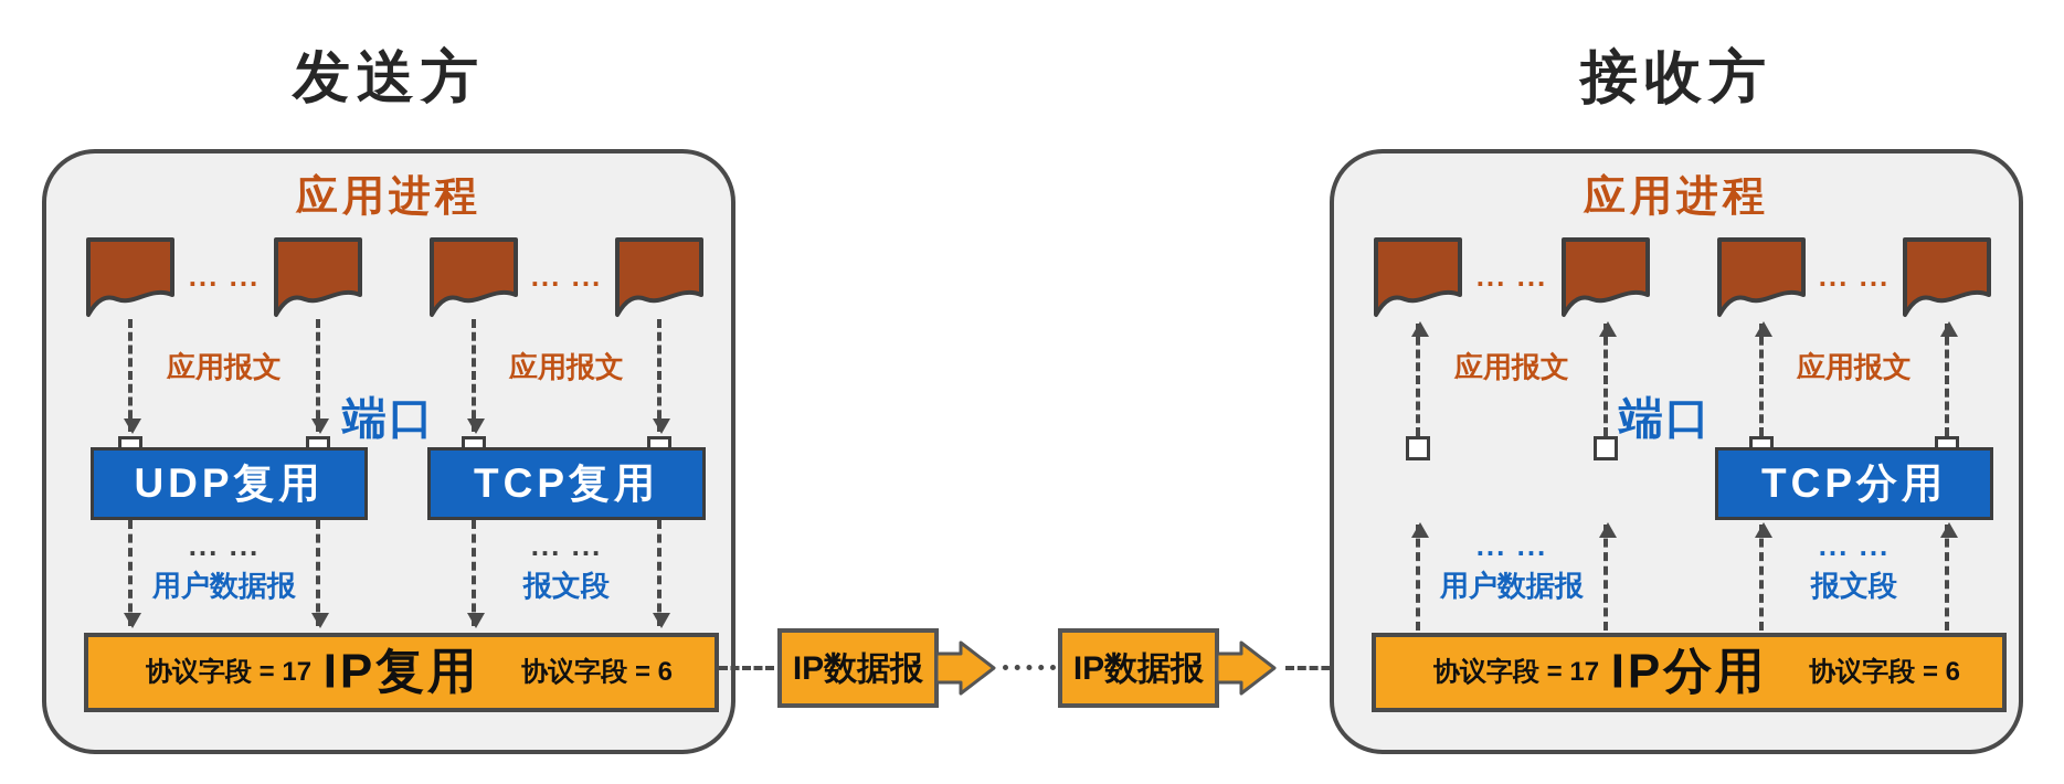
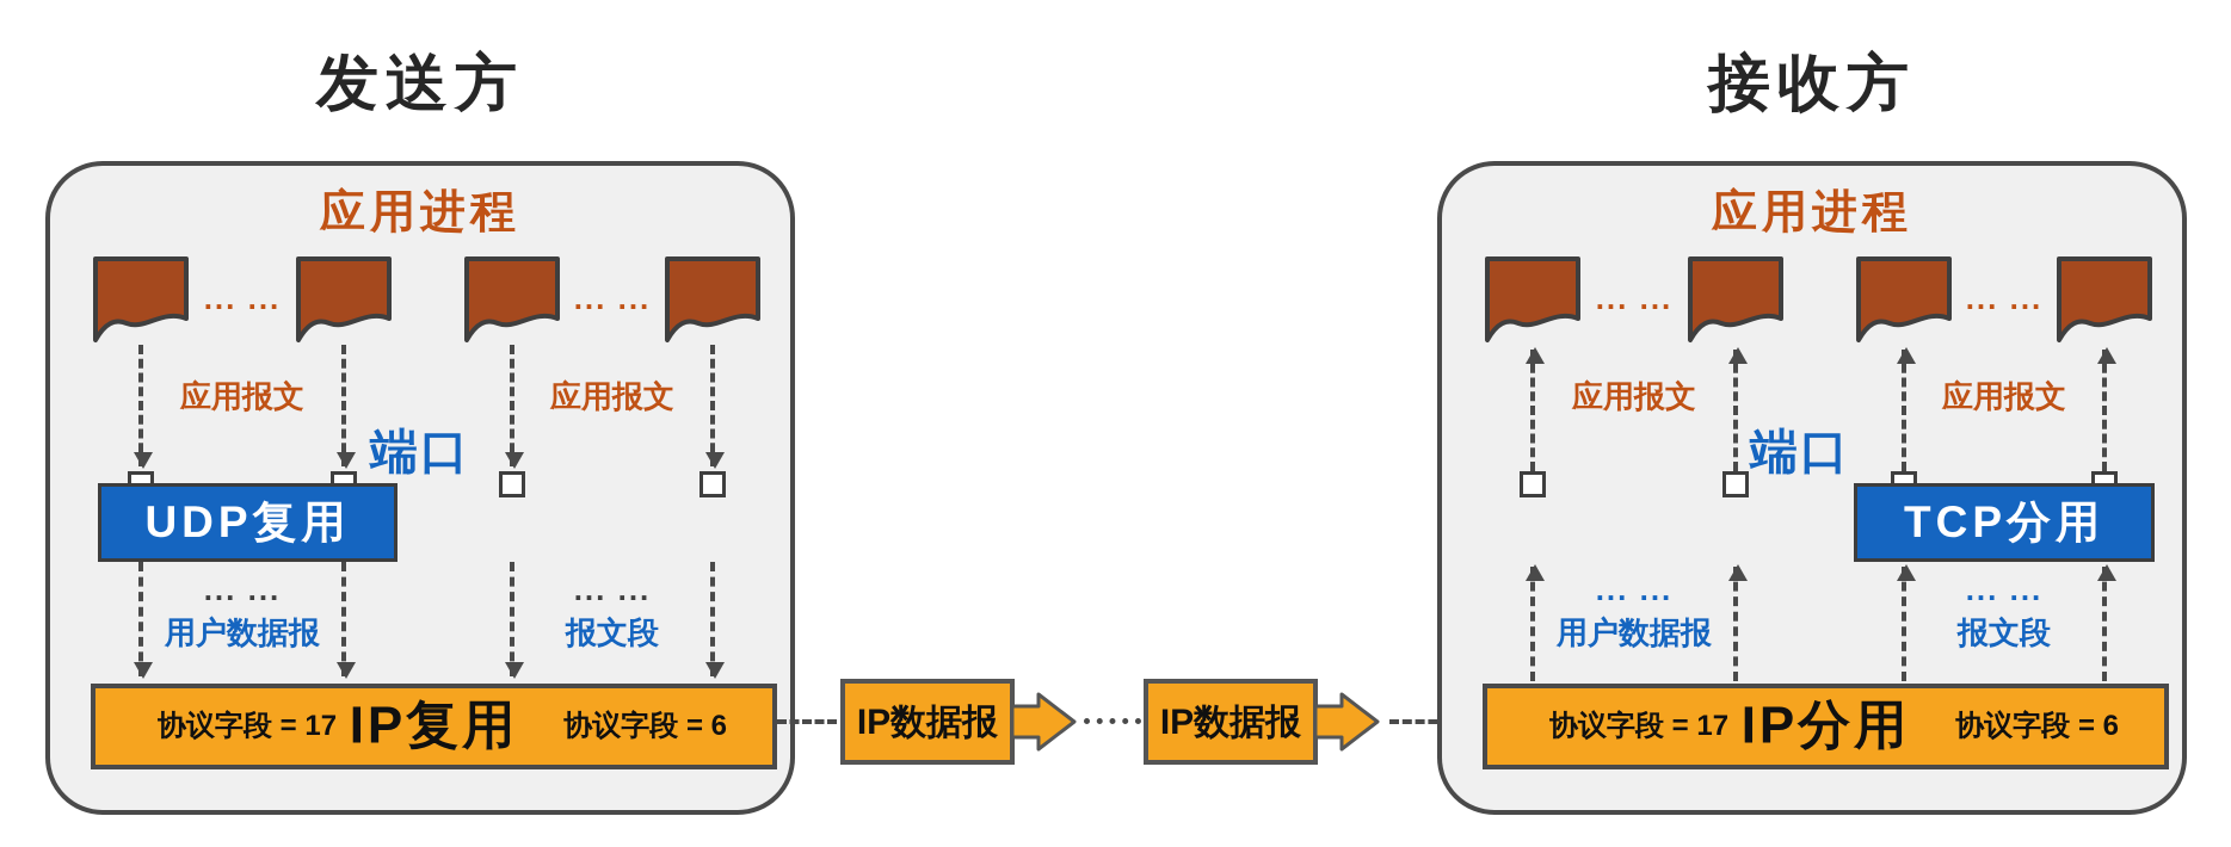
  发送方
  接收方
  应用进程
  ... ...
  ... ...
  应用报文
  应用报文
  端口
  UDP复用
- TCP复用
  ... ...
  ... ...
  用户数据报
  报文段
  协议字段 = 17
  IP复用
  协议字段 = 6
  IP数据报
  IP数据报
  应用进程
  ... ...
  ... ...
  应用报文
  应用报文
  端口
  TCP分用
  ... ...
  ... ...
  用户数据报
  报文段
  协议字段 = 17
  IP分用
  协议字段 = 6
